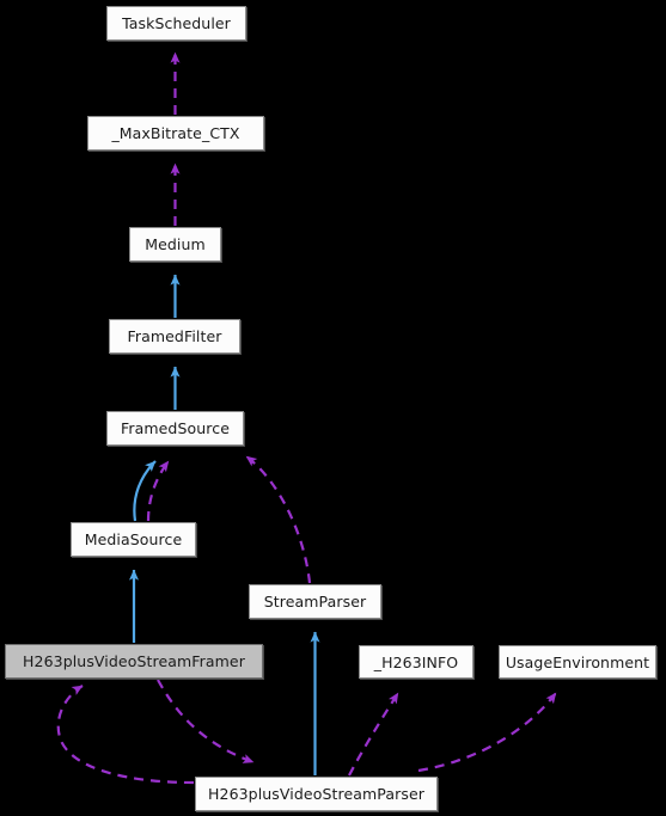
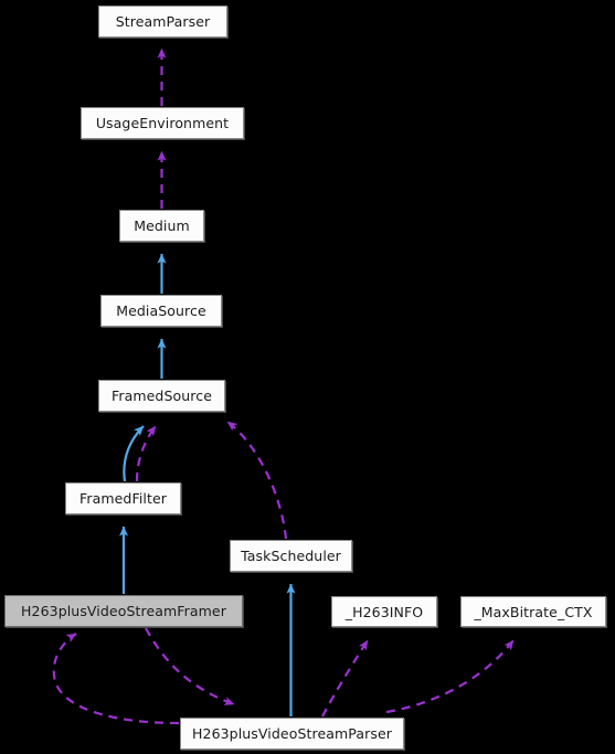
- TaskScheduler
+ StreamParser
- _MaxBitrate_CTX
+ UsageEnvironment
  Medium
- FramedFilter
+ MediaSource
  FramedSource
- MediaSource
+ FramedFilter
- StreamParser
+ TaskScheduler
  H263plusVideoStreamFramer
  _H263INFO
- UsageEnvironment
+ _MaxBitrate_CTX
  H263plusVideoStreamParser
